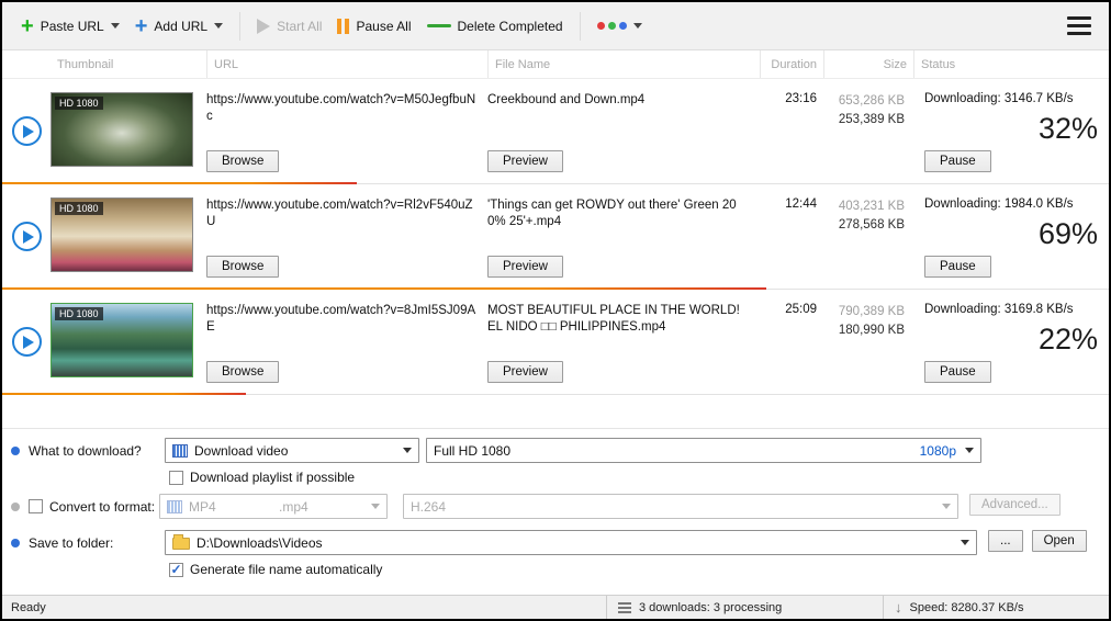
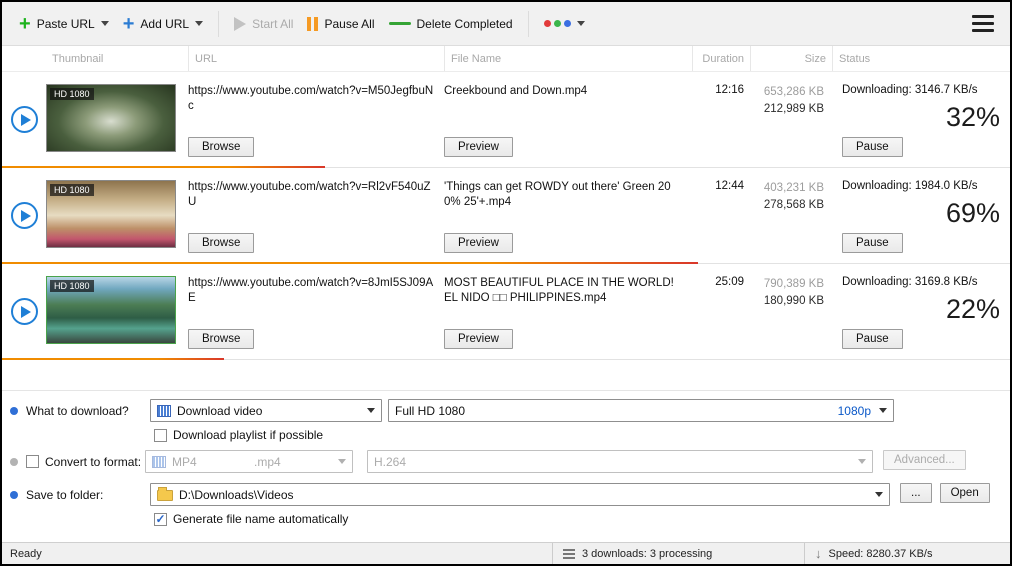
  +
  Paste URL
  +
  Add URL
  Start All
  Pause All
  Delete Completed
  Thumbnail
  URL
  File Name
  Duration
  Size
  Status
  HD 1080
  https://www.youtube.com/watch?v=M50JegfbuNc
  Browse
  Creekbound and Down.mp4
  Preview
- 23:16
+ 12:16
  653,286 KB
- 253,389 KB
+ 212,989 KB
  Downloading: 3146.7 KB/s
  32%
  Pause
  HD 1080
  https://www.youtube.com/watch?v=Rl2vF540uZU
  Browse
  'Things can get ROWDY out there' Green 200% 25'+.mp4
  Preview
  12:44
  403,231 KB
  278,568 KB
  Downloading: 1984.0 KB/s
  69%
  Pause
  HD 1080
  https://www.youtube.com/watch?v=8JmI5SJ09AE
  Browse
  MOST BEAUTIFUL PLACE IN THE WORLD! EL NIDO □□ PHILIPPINES.mp4
  Preview
  25:09
  790,389 KB
  180,990 KB
  Downloading: 3169.8 KB/s
  22%
  Pause
  What to download?
  Download video
  Full HD 1080
  1080p
  Download playlist if possible
  Convert to format:
  MP4
  .mp4
  H.264
  Advanced...
  Save to folder:
  D:\Downloads\Videos
  ...
  Open
  Generate file name automatically
  Ready
  3 downloads: 3 processing
  ↓
  Speed: 8280.37 KB/s
